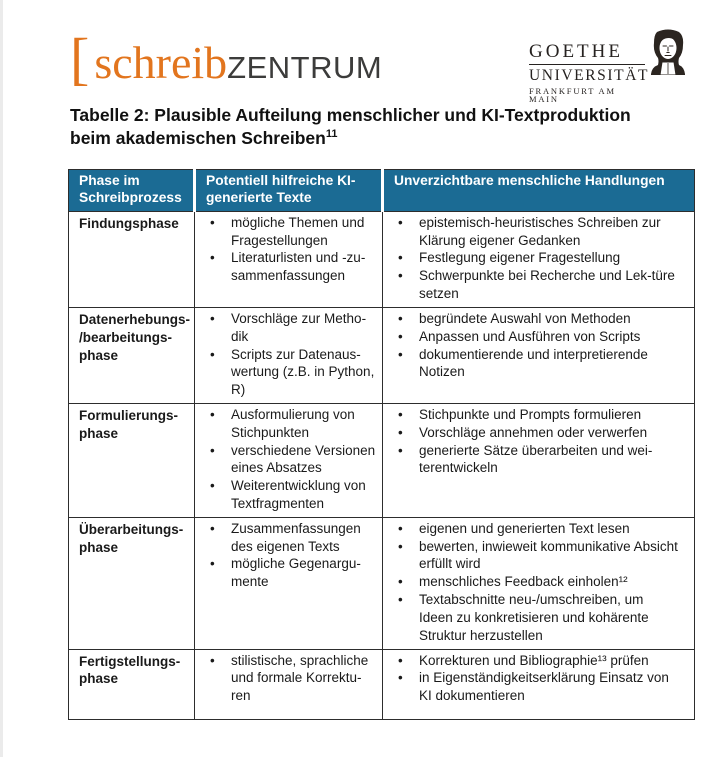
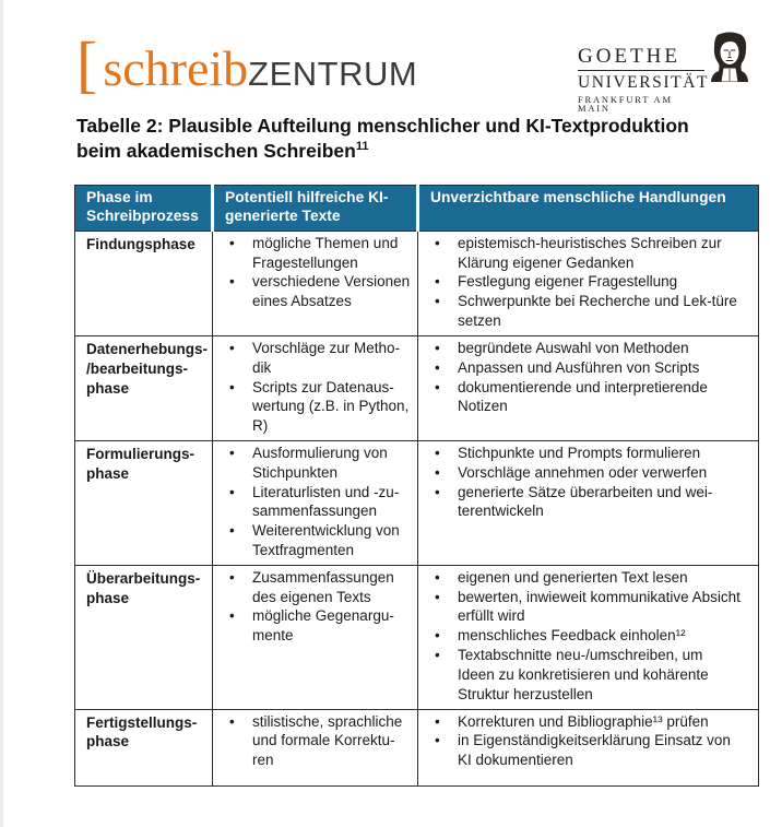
  [
  schreib
  ZENTRUM
  GOETHE
  UNIVERSITÄT
  FRANKFURT AM MAIN
  Tabelle 2: Plausible Aufteilung menschlicher und KI-Textproduktion
  beim akademischen Schreiben11
  Phase im Schreibprozess	Potentiell hilfreiche KI-generierte Texte	Unverzichtbare menschliche Handlungen
- Findungsphase	mögliche Themen und FragestellungenLiteraturlisten und -zu-sammenfassungen	epistemisch-heuristisches Schreiben zur Klärung eigener GedankenFestlegung eigener FragestellungSchwerpunkte bei Recherche und Lek-türe setzen
+ Findungsphase	mögliche Themen und Fragestellungenverschiedene Versionen eines Absatzes	epistemisch-heuristisches Schreiben zur Klärung eigener GedankenFestlegung eigener FragestellungSchwerpunkte bei Recherche und Lek-türe setzen
  Datenerhebungs- /bearbeitungs- phase	Vorschläge zur Metho-dikScripts zur Datenaus-wertung (z.B. in Python, R)	begründete Auswahl von MethodenAnpassen und Ausführen von Scriptsdokumentierende und interpretierende Notizen
- Formulierungs- phase	Ausformulierung von Stichpunktenverschiedene Versionen eines AbsatzesWeiterentwicklung von Textfragmenten	Stichpunkte und Prompts formulierenVorschläge annehmen oder verwerfengenerierte Sätze überarbeiten und wei-terentwickeln
+ Formulierungs- phase	Ausformulierung von StichpunktenLiteraturlisten und -zu-sammenfassungenWeiterentwicklung von Textfragmenten	Stichpunkte und Prompts formulierenVorschläge annehmen oder verwerfengenerierte Sätze überarbeiten und wei-terentwickeln
  Überarbeitungs- phase	Zusammenfassungen des eigenen Textsmögliche Gegenargu-mente	eigenen und generierten Text lesenbewerten, inwieweit kommunikative Absicht erfüllt wirdmenschliches Feedback einholen¹²Textabschnitte neu-/umschreiben, um Ideen zu konkretisieren und kohärente Struktur herzustellen
  Fertigstellungs- phase	stilistische, sprachliche und formale Korrektu-ren	Korrekturen und Bibliographie¹³ prüfenin Eigenständigkeitserklärung Einsatz von KI dokumentieren
